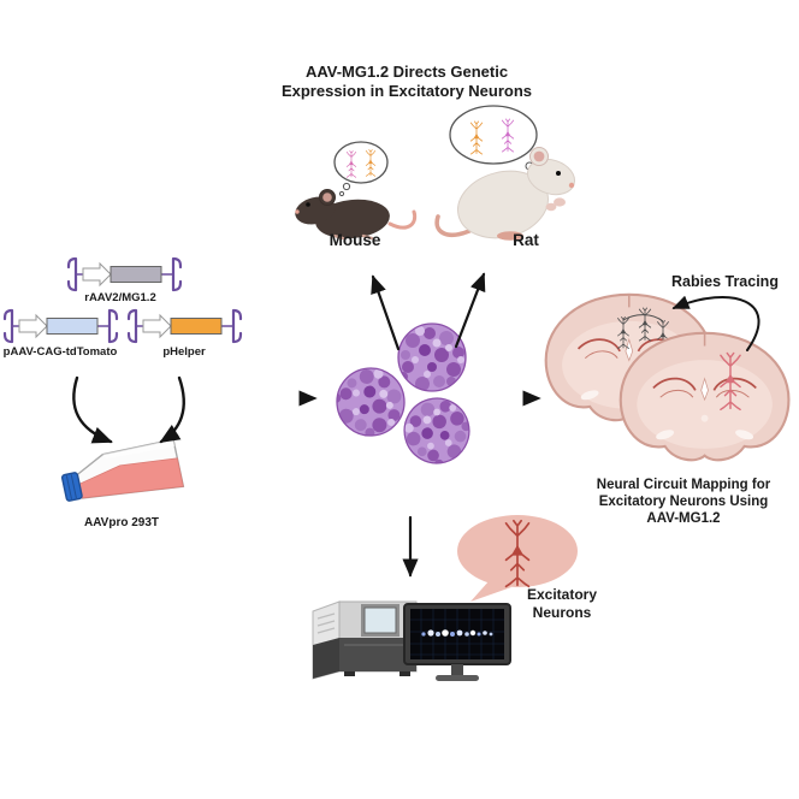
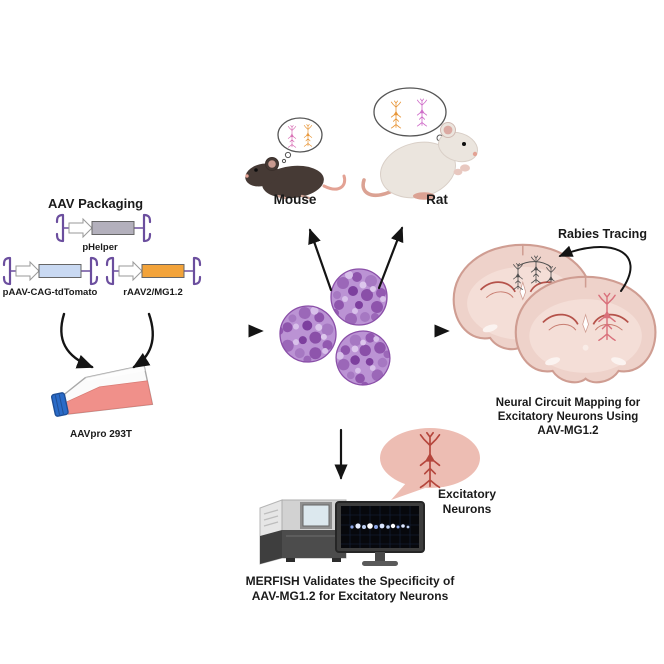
- AAV-MG1.2 Directs Genetic
- Expression in Excitatory Neurons
  Mouse
  Rat
+ AAV Packaging
- rAAV2/MG1.2
+ pHelper
  pAAV-CAG-tdTomato
- pHelper
+ rAAV2/MG1.2
  AAVpro 293T
  Rabies Tracing
  Neural Circuit Mapping for
  Excitatory Neurons Using
  AAV-MG1.2
  Excitatory
  Neurons
+ MERFISH Validates the Specificity of
+ AAV-MG1.2 for Excitatory Neurons
